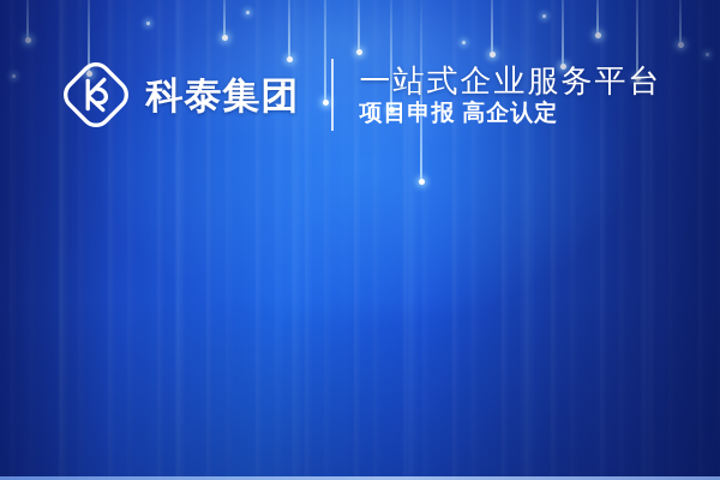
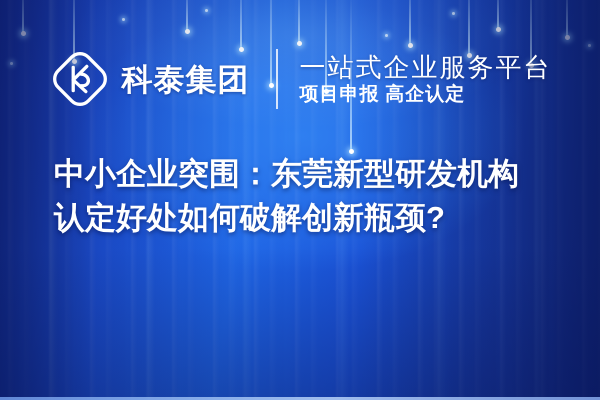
  科泰集团
  一站式企业服务平台
  项目申报 高企认定
+ 中小企业突围：东莞新型研发机构
+ 认定好处如何破解创新瓶颈?
